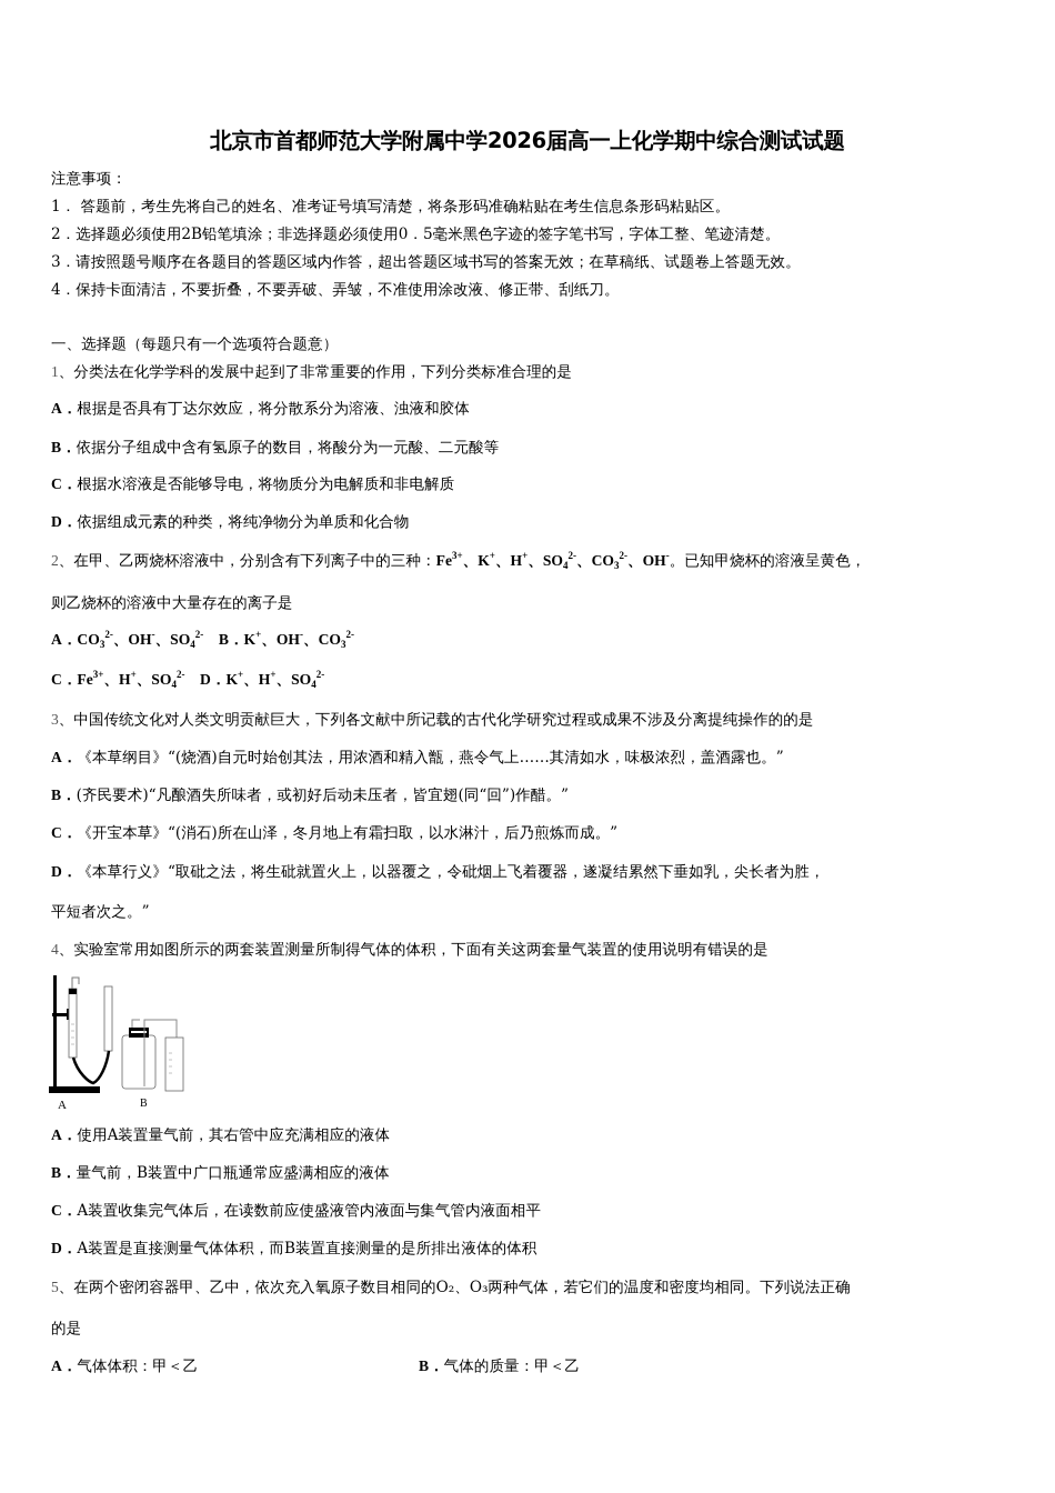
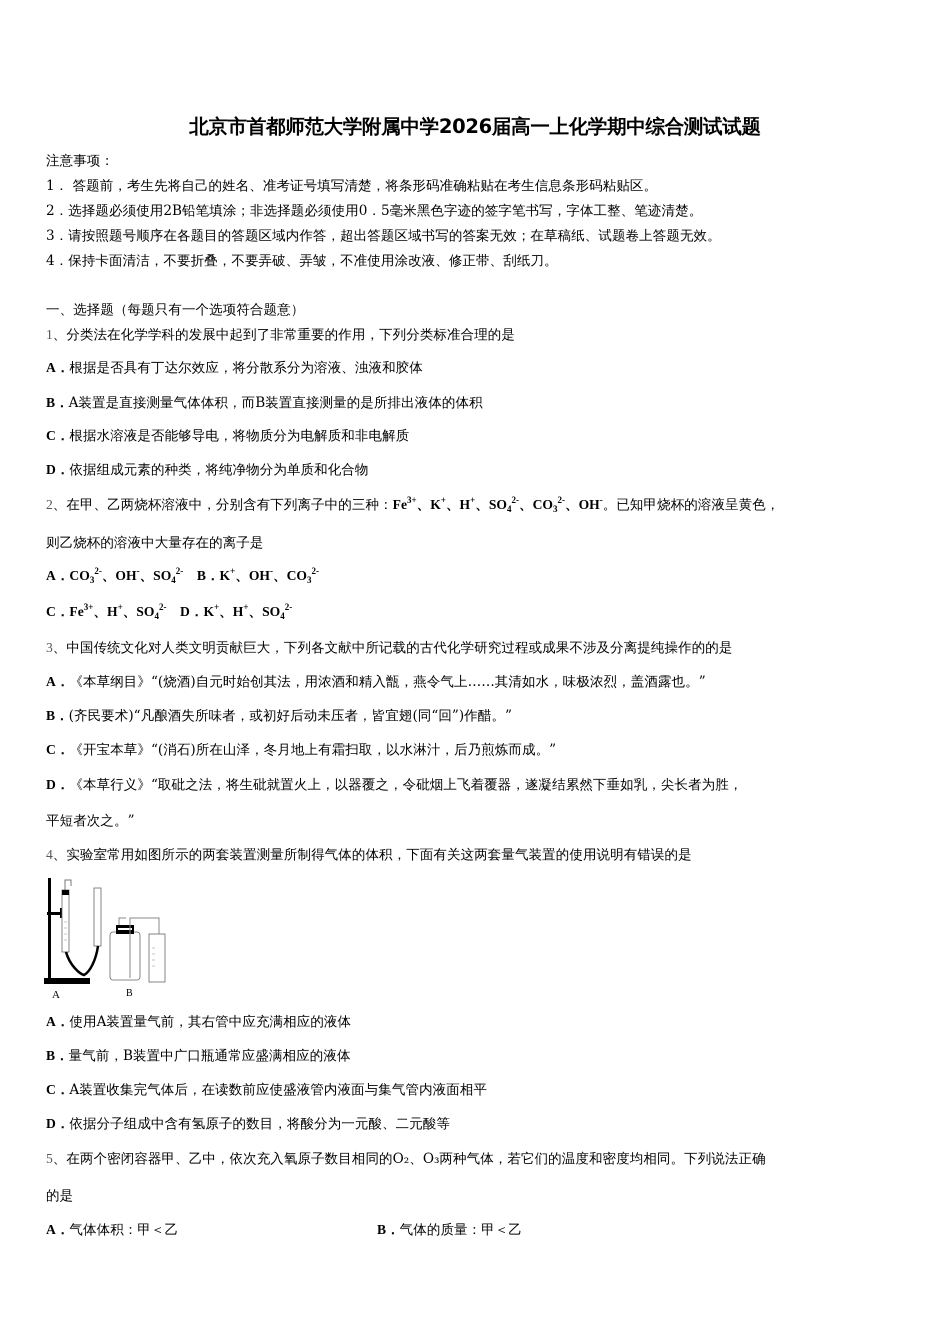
  北京市首都师范大学附属中学2026届高一上化学期中综合测试试题
  注意事项：
  1． 答题前，考生先将自己的姓名、准考证号填写清楚，将条形码准确粘贴在考生信息条形码粘贴区。
  2．选择题必须使用2B铅笔填涂；非选择题必须使用0．5毫米黑色字迹的签字笔书写，字体工整、笔迹清楚。
  3．请按照题号顺序在各题目的答题区域内作答，超出答题区域书写的答案无效；在草稿纸、试题卷上答题无效。
  4．保持卡面清洁，不要折叠，不要弄破、弄皱，不准使用涂改液、修正带、刮纸刀。
  一、选择题（每题只有一个选项符合题意）
  1、分类法在化学学科的发展中起到了非常重要的作用，下列分类标准合理的是
  A．根据是否具有丁达尔效应，将分散系分为溶液、浊液和胶体
- B．依据分子组成中含有氢原子的数目，将酸分为一元酸、二元酸等
+ B．A装置是直接测量气体体积，而B装置直接测量的是所排出液体的体积
  C．根据水溶液是否能够导电，将物质分为电解质和非电解质
  D．依据组成元素的种类，将纯净物分为单质和化合物
  2、在甲、乙两烧杯溶液中，分别含有下列离子中的三种：Fe3+、K+、H+、SO42-、CO32-、OH-。已知甲烧杯的溶液呈黄色，
  则乙烧杯的溶液中大量存在的离子是
  A．CO32-、OH-、SO42- B．K+、OH-、CO32-
  C．Fe3+、H+、SO42- D．K+、H+、SO42-
  3、中国传统文化对人类文明贡献巨大，下列各文献中所记载的古代化学研究过程或成果不涉及分离提纯操作的的是
  A．《本草纲目》“(烧酒)自元时始创其法，用浓酒和精入甑，燕令气上……其清如水，味极浓烈，盖酒露也。”
  B．(齐民要术)“凡酿酒失所味者，或初好后动未压者，皆宜翅(同“回”)作醋。”
  C．《开宝本草》“(消石)所在山泽，冬月地上有霜扫取，以水淋汁，后乃煎炼而成。”
  D．《本草行义》“取砒之法，将生砒就置火上，以器覆之，令砒烟上飞着覆器，遂凝结累然下垂如乳，尖长者为胜，
  平短者次之。”
  4、实验室常用如图所示的两套装置测量所制得气体的体积，下面有关这两套量气装置的使用说明有错误的是
  A
  B
  A．使用A装置量气前，其右管中应充满相应的液体
  B．量气前，B装置中广口瓶通常应盛满相应的液体
  C．A装置收集完气体后，在读数前应使盛液管内液面与集气管内液面相平
- D．A装置是直接测量气体体积，而B装置直接测量的是所排出液体的体积
+ D．依据分子组成中含有氢原子的数目，将酸分为一元酸、二元酸等
  5、在两个密闭容器甲、乙中，依次充入氧原子数目相同的O₂、O₃两种气体，若它们的温度和密度均相同。下列说法正确
  的是
  A．气体体积：甲＜乙
  B．气体的质量：甲＜乙
